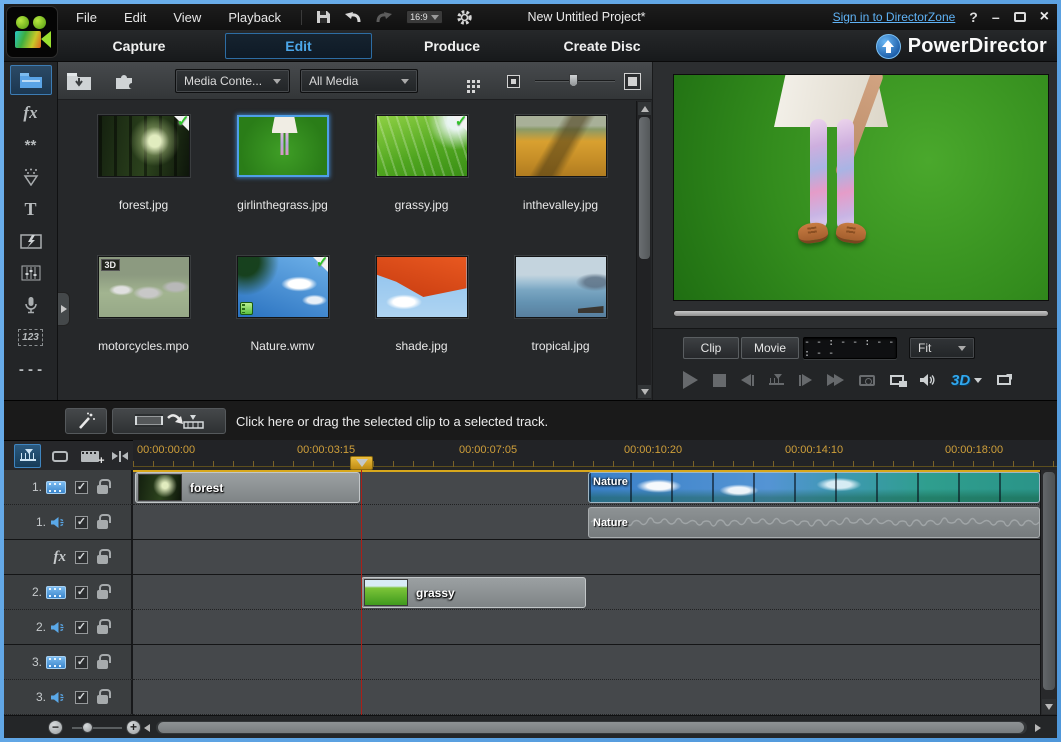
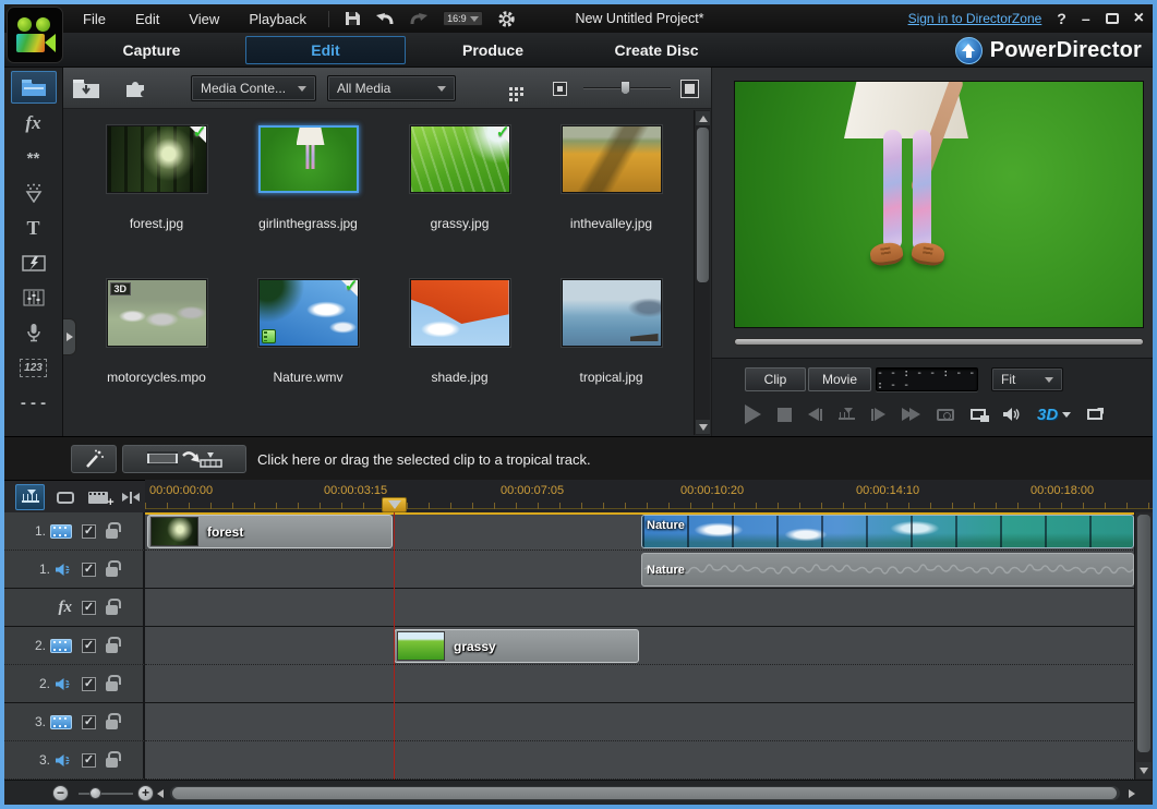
  File
  Edit
  View
  Playback
  16:9
  New Untitled Project*
  Sign in to DirectorZone
  ?
  –
  ×
  Capture
  Edit
  Produce
  Create Disc
  PowerDirector
  fx
  **
  T
  123
  - - -
  Media Conte...
  All Media
  ✓
  forest.jpg
  girlinthegrass.jpg
  ✓
  grassy.jpg
  inthevalley.jpg
  3D
  motorcycles.mpo
  ✓
  Nature.wmv
  shade.jpg
  tropical.jpg
  Clip
  Movie
  - - : - - : - - : - -
  Fit
  3D
- Click here or drag the selected clip to a selected track.
+ Click here or drag the selected clip to a tropical track.
  00:00:00:00
  00:00:03:15
  00:00:07:05
  00:00:10:20
  00:00:14:10
  00:00:18:00
  1.
  ✓
  1.
  ✓
  fx
  ✓
  2.
  ✓
  2.
  ✓
  3.
  ✓
  3.
  ✓
  forest
  Nature
  Nature
  grassy
  −
  +
